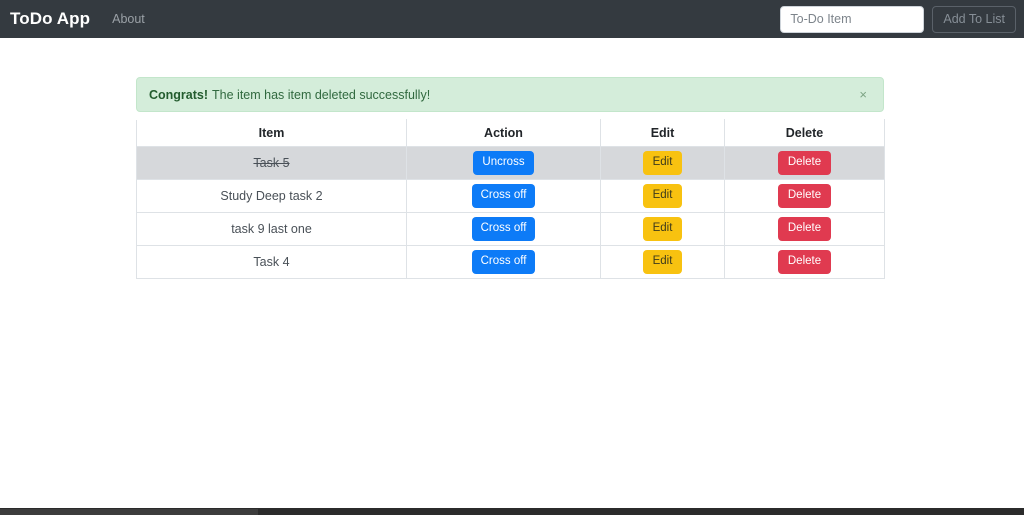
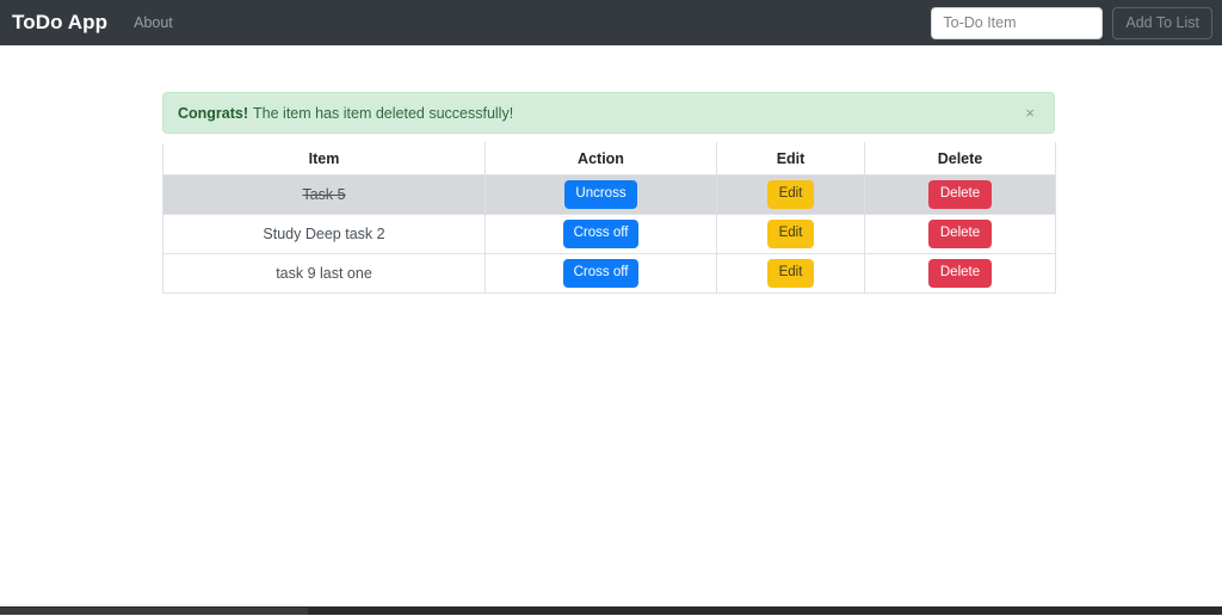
  ToDo App
  About
  To-Do Item
  Add To List
  Congrats!
  The item has item deleted successfully!
  ×
  Item	Action	Edit	Delete
  Task 5	Uncross	Edit	Delete
  Study Deep task 2	Cross off	Edit	Delete
  task 9 last one	Cross off	Edit	Delete
- Task 4	Cross off	Edit	Delete
